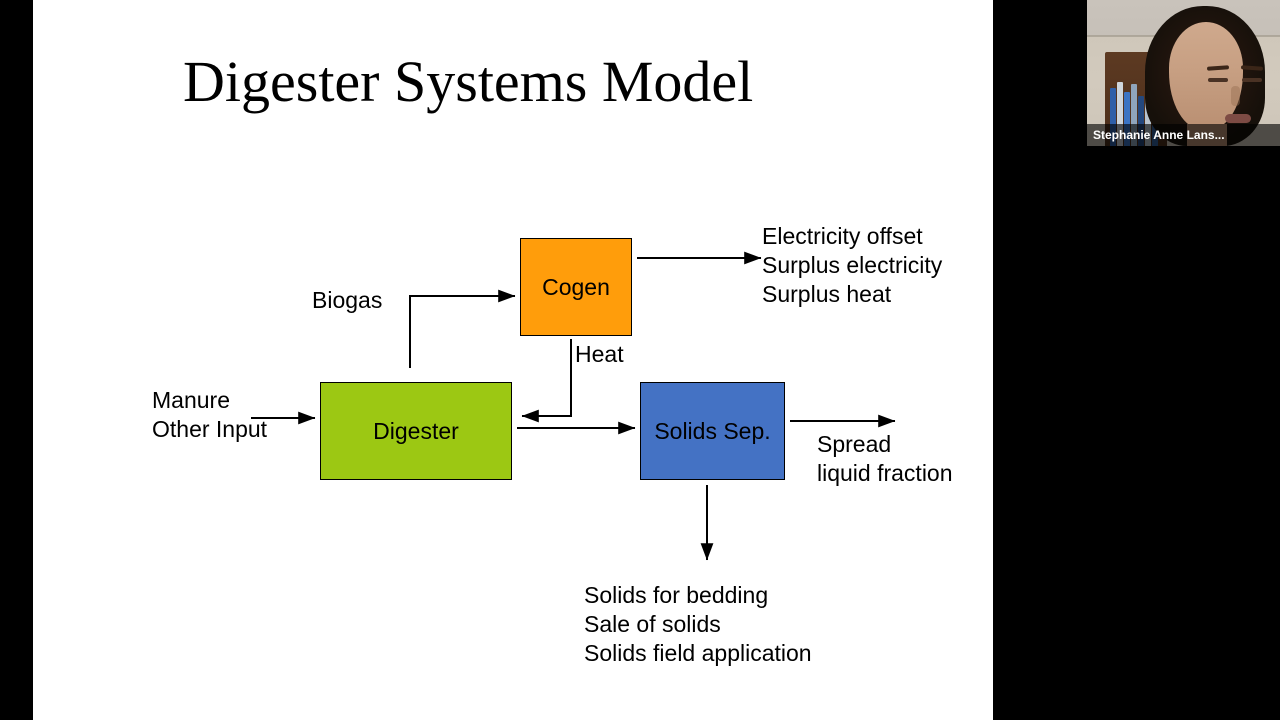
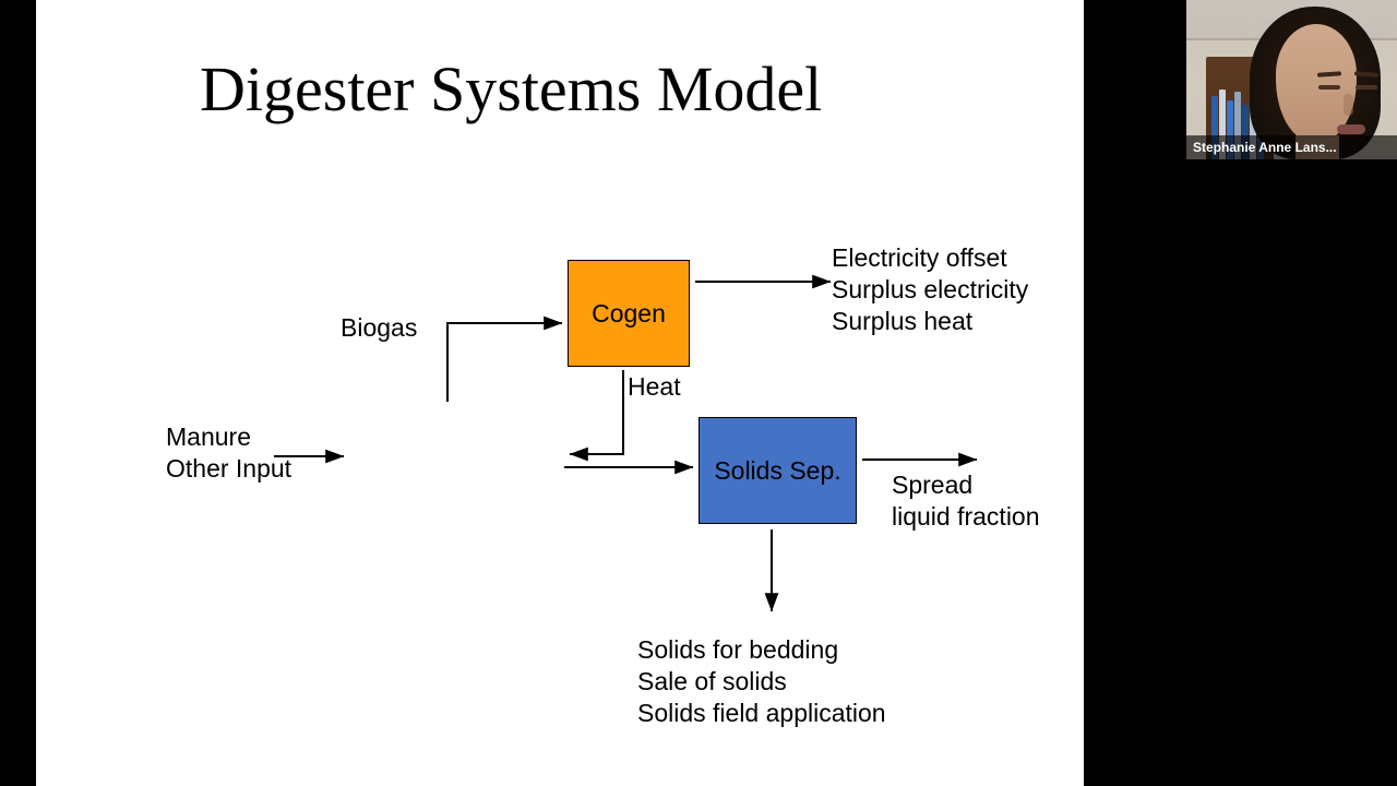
  Digester Systems Model
  Cogen
- Digester
  Solids Sep.
  Biogas
  Heat
  Manure
  Other Input
  Electricity offset
  Surplus electricity
  Surplus heat
  Spread
  liquid fraction
  Solids for bedding
  Sale of solids
  Solids field application
  Stephanie Anne Lans...
